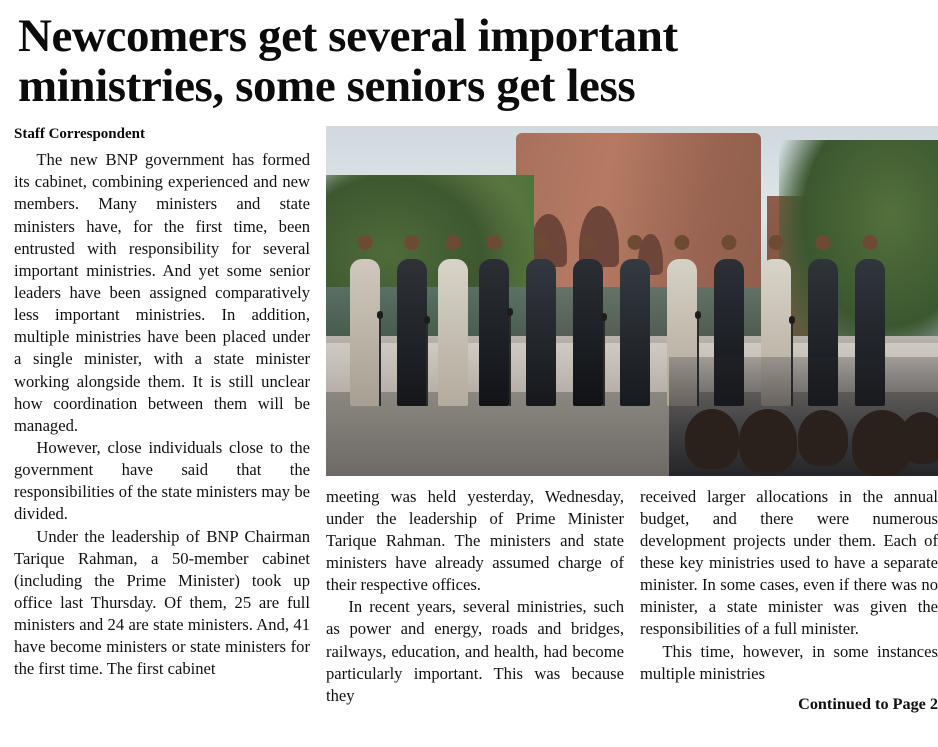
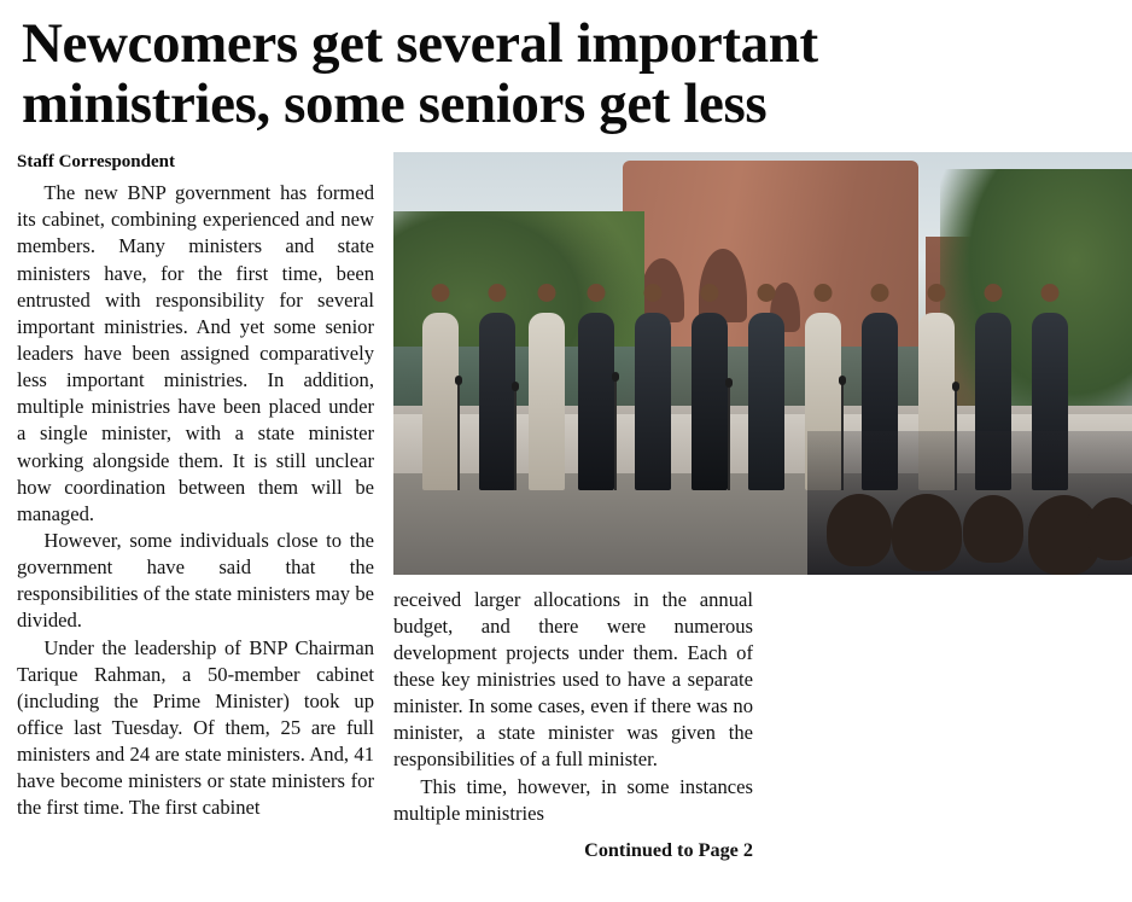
  Newcomers get several important
  ministries, some seniors get less
  Staff Correspondent
  The new BNP government has formed its cabinet, combining experienced and new members. Many ministers and state ministers have, for the first time, been entrusted with responsibility for several important ministries. And yet some senior leaders have been assigned comparatively less important ministries. In addition, multiple ministries have been placed under a single minister, with a state minister working alongside them. It is still unclear how coordination between them will be managed.
- However, close individuals close to the government have said that the responsibilities of the state ministers may be divided.
+ However, some individuals close to the government have said that the responsibilities of the state ministers may be divided.
- Under the leadership of BNP Chairman Tarique Rahman, a 50-member cabinet (including the Prime Minister) took up office last Thursday. Of them, 25 are full ministers and 24 are state ministers. And, 41 have become ministers or state ministers for the first time. The first cabinet
+ Under the leadership of BNP Chairman Tarique Rahman, a 50-member cabinet (including the Prime Minister) took up office last Tuesday. Of them, 25 are full ministers and 24 are state ministers. And, 41 have become ministers or state ministers for the first time. The first cabinet
- meeting was held yesterday, Wednesday, under the leadership of Prime Minister Tarique Rahman. The ministers and state ministers have already assumed charge of their respective offices.
- In recent years, several ministries, such as power and energy, roads and bridges, railways, education, and health, had become particularly important. This was because they
  received larger allocations in the annual budget, and there were numerous development projects under them. Each of these key ministries used to have a separate minister. In some cases, even if there was no minister, a state minister was given the responsibilities of a full minister.
  This time, however, in some instances multiple ministries
  Continued to Page 2
